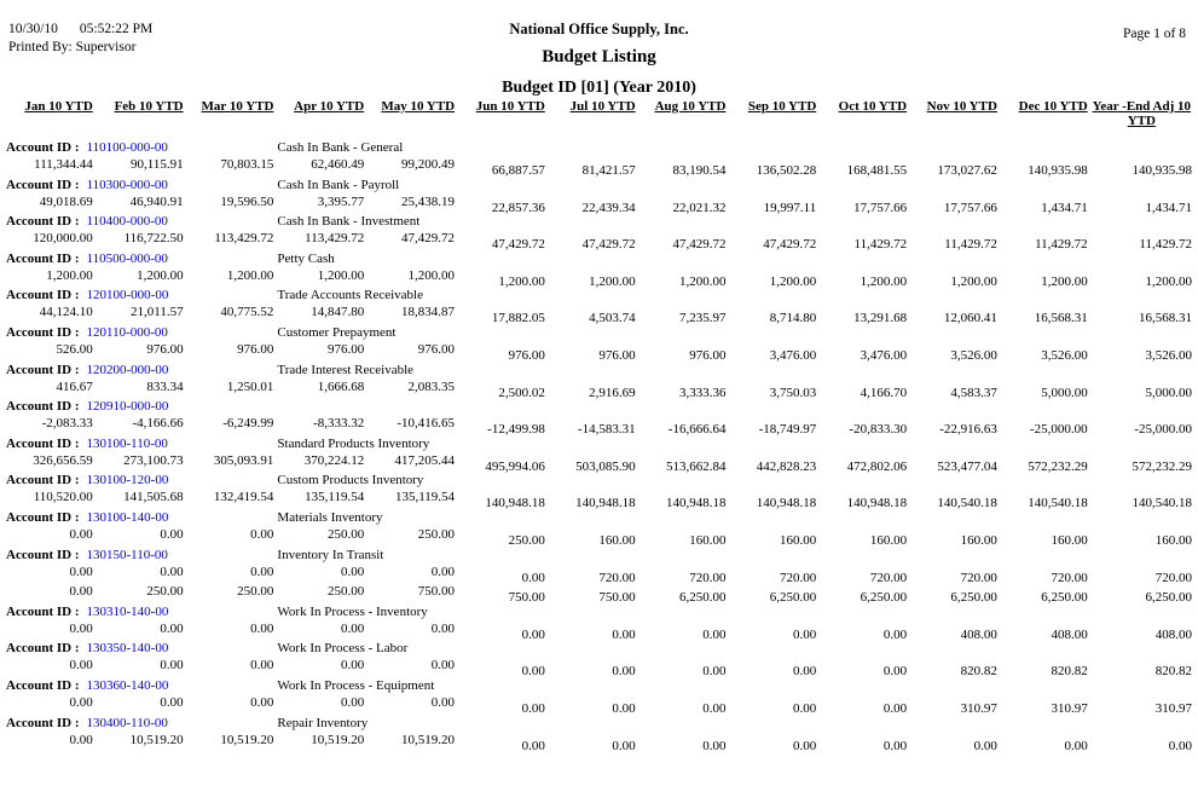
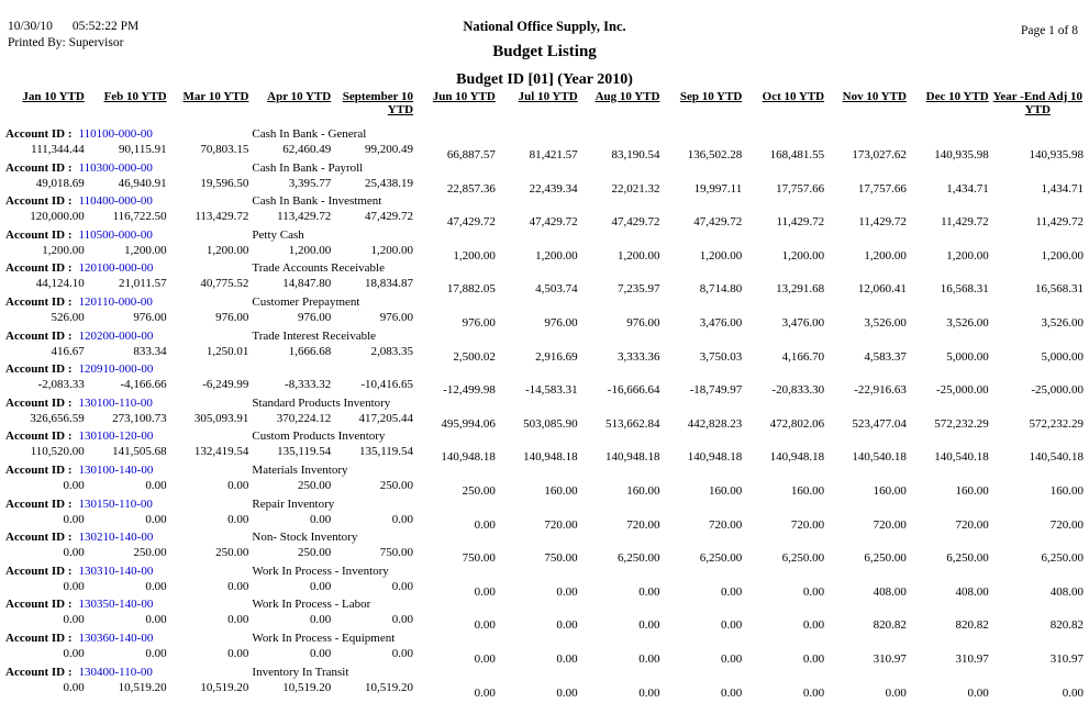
  10/30/10 05:52:22 PM
  Printed By: Supervisor
  National Office Supply, Inc.
  Budget Listing
  Budget ID [01] (Year 2010)
  Page 1 of 8
  Jan 10 YTD
  Feb 10 YTD
  Mar 10 YTD
  Apr 10 YTD
- May 10 YTD
+ September 10 YTD
  Jun 10 YTD
  Jul 10 YTD
  Aug 10 YTD
  Sep 10 YTD
  Oct 10 YTD
  Nov 10 YTD
  Dec 10 YTD
  Year -End Adj 10 YTD
  Account ID : 110100-000-00
  Cash In Bank - General
  111,344.44
  90,115.91
  70,803.15
  62,460.49
  99,200.49
  66,887.57
  81,421.57
  83,190.54
  136,502.28
  168,481.55
  173,027.62
  140,935.98
  140,935.98
  Account ID : 110300-000-00
  Cash In Bank - Payroll
  49,018.69
  46,940.91
  19,596.50
  3,395.77
  25,438.19
  22,857.36
  22,439.34
  22,021.32
  19,997.11
  17,757.66
  17,757.66
  1,434.71
  1,434.71
  Account ID : 110400-000-00
  Cash In Bank - Investment
  120,000.00
  116,722.50
  113,429.72
  113,429.72
  47,429.72
  47,429.72
  47,429.72
  47,429.72
  47,429.72
  11,429.72
  11,429.72
  11,429.72
  11,429.72
  Account ID : 110500-000-00
  Petty Cash
  1,200.00
  1,200.00
  1,200.00
  1,200.00
  1,200.00
  1,200.00
  1,200.00
  1,200.00
  1,200.00
  1,200.00
  1,200.00
  1,200.00
  1,200.00
  Account ID : 120100-000-00
  Trade Accounts Receivable
  44,124.10
  21,011.57
  40,775.52
  14,847.80
  18,834.87
  17,882.05
  4,503.74
  7,235.97
  8,714.80
  13,291.68
  12,060.41
  16,568.31
  16,568.31
  Account ID : 120110-000-00
  Customer Prepayment
  526.00
  976.00
  976.00
  976.00
  976.00
  976.00
  976.00
  976.00
  3,476.00
  3,476.00
  3,526.00
  3,526.00
  3,526.00
  Account ID : 120200-000-00
  Trade Interest Receivable
  416.67
  833.34
  1,250.01
  1,666.68
  2,083.35
  2,500.02
  2,916.69
  3,333.36
  3,750.03
  4,166.70
  4,583.37
  5,000.00
  5,000.00
  Account ID : 120910-000-00
  -2,083.33
  -4,166.66
  -6,249.99
  -8,333.32
  -10,416.65
  -12,499.98
  -14,583.31
  -16,666.64
  -18,749.97
  -20,833.30
  -22,916.63
  -25,000.00
  -25,000.00
  Account ID : 130100-110-00
  Standard Products Inventory
  326,656.59
  273,100.73
  305,093.91
  370,224.12
  417,205.44
  495,994.06
  503,085.90
  513,662.84
  442,828.23
  472,802.06
  523,477.04
  572,232.29
  572,232.29
  Account ID : 130100-120-00
  Custom Products Inventory
  110,520.00
  141,505.68
  132,419.54
  135,119.54
  135,119.54
  140,948.18
  140,948.18
  140,948.18
  140,948.18
  140,948.18
  140,540.18
  140,540.18
  140,540.18
  Account ID : 130100-140-00
  Materials Inventory
  0.00
  0.00
  0.00
  250.00
  250.00
  250.00
  160.00
  160.00
  160.00
  160.00
  160.00
  160.00
  160.00
  Account ID : 130150-110-00
- Inventory In Transit
+ Repair Inventory
  0.00
  0.00
  0.00
  0.00
  0.00
  0.00
  720.00
  720.00
  720.00
  720.00
  720.00
  720.00
  720.00
+ Account ID : 130210-140-00
+ Non- Stock Inventory
  0.00
  250.00
  250.00
  250.00
  750.00
  750.00
  750.00
  6,250.00
  6,250.00
  6,250.00
  6,250.00
  6,250.00
  6,250.00
  Account ID : 130310-140-00
  Work In Process - Inventory
  0.00
  0.00
  0.00
  0.00
  0.00
  0.00
  0.00
  0.00
  0.00
  0.00
  408.00
  408.00
  408.00
  Account ID : 130350-140-00
  Work In Process - Labor
  0.00
  0.00
  0.00
  0.00
  0.00
  0.00
  0.00
  0.00
  0.00
  0.00
  820.82
  820.82
  820.82
  Account ID : 130360-140-00
  Work In Process - Equipment
  0.00
  0.00
  0.00
  0.00
  0.00
  0.00
  0.00
  0.00
  0.00
  0.00
  310.97
  310.97
  310.97
  Account ID : 130400-110-00
- Repair Inventory
+ Inventory In Transit
  0.00
  10,519.20
  10,519.20
  10,519.20
  10,519.20
  0.00
  0.00
  0.00
  0.00
  0.00
  0.00
  0.00
  0.00
